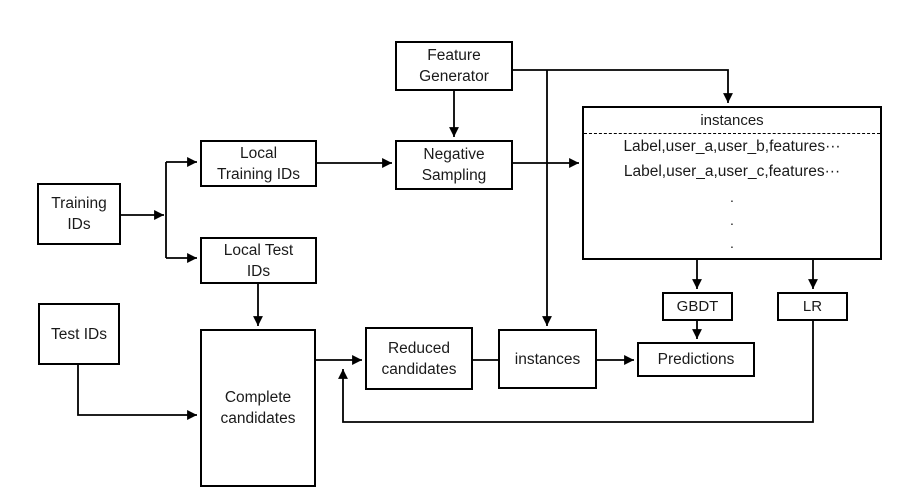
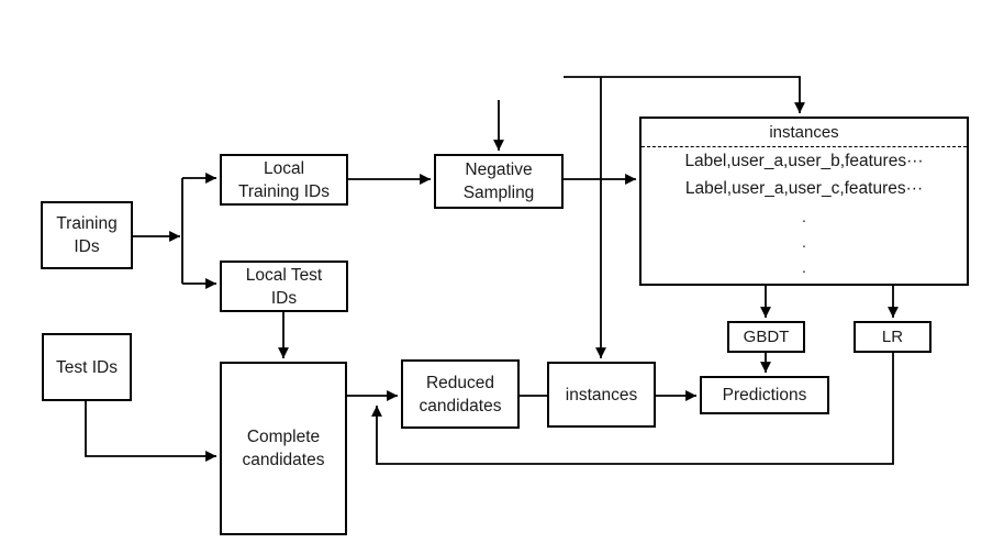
  Training
  IDs
  Local
  Training IDs
  Local Test
  IDs
- Feature
- Generator
  Negative
  Sampling
  instances
  Label,user_a,user_b,features···
  Label,user_a,user_c,features···
  .
  .
  .
  GBDT
  LR
  Predictions
  Test IDs
  Complete
  candidates
  Reduced
  candidates
  instances
